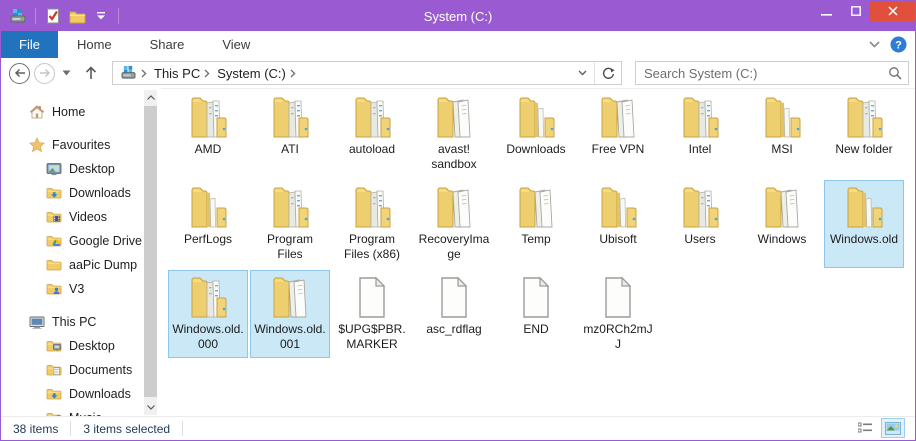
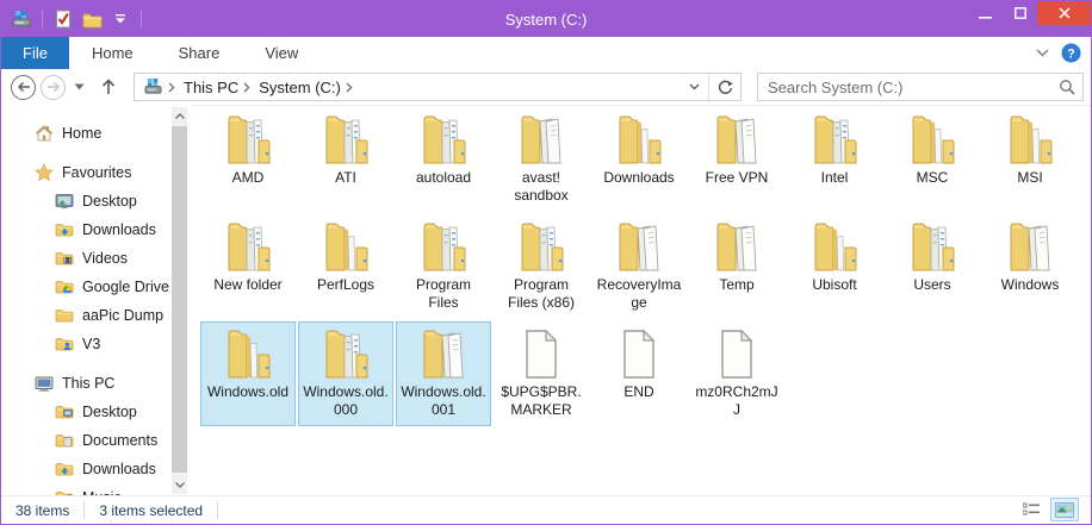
  System (C:)
  File
  Home
  Share
  View
  ?
  This PC
  System (C:)
  Search System (C:)
  Home
  Favourites
  Desktop
  Downloads
  Videos
  Google Drive
  aaPic Dump
  V3
  This PC
  Desktop
  Documents
  Downloads
  AMD
  ATI
  autoload
  avast! sandbox
  Downloads
  Free VPN
  Intel
+ MSC
  MSI
  New folder
  PerfLogs
  Program Files
  Program Files (x86)
  RecoveryImage
  Temp
  Ubisoft
  Users
  Windows
  Windows.old
  Windows.old.000
  Windows.old.001
  $UPG$PBR.MARKER
- asc_rdflag
  END
  mz0RCh2mJJ
  38 items
  3 items selected
